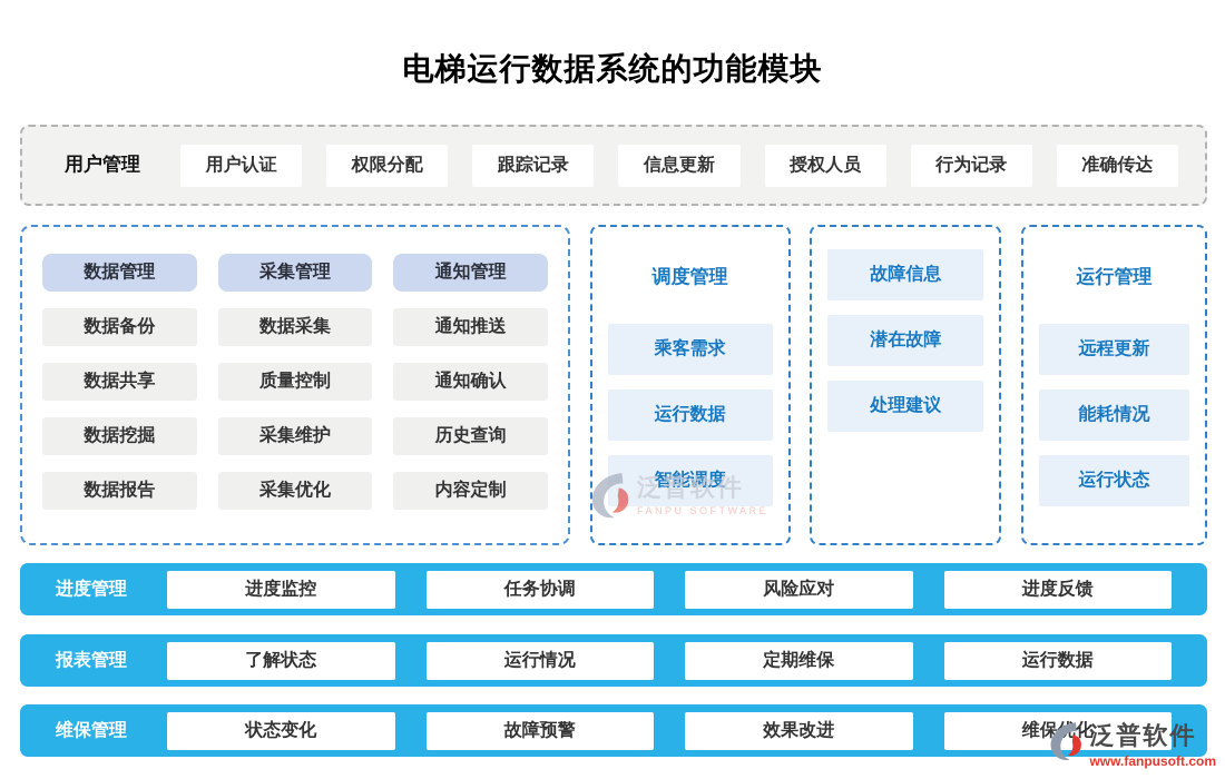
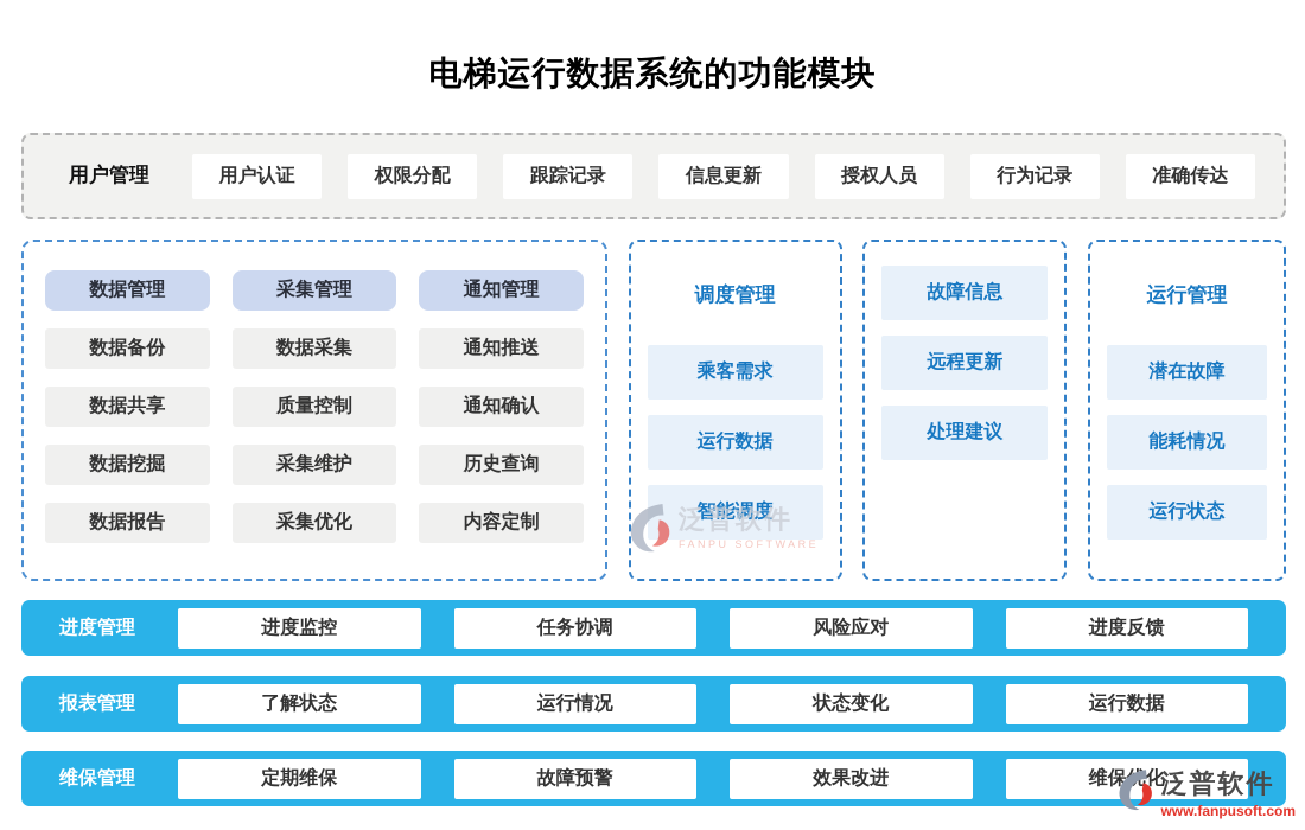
  电梯运行数据系统的功能模块
  用户管理
  用户认证
  权限分配
  跟踪记录
  信息更新
  授权人员
  行为记录
  准确传达
  数据管理
  采集管理
  通知管理
  数据备份
  数据采集
  通知推送
  数据共享
  质量控制
  通知确认
  数据挖掘
  采集维护
  历史查询
  数据报告
  采集优化
  内容定制
  调度管理
  乘客需求
  运行数据
  智能调度
  故障信息
- 潜在故障
+ 远程更新
  处理建议
  运行管理
- 远程更新
+ 潜在故障
  能耗情况
  运行状态
  进度管理
  进度监控
  任务协调
  风险应对
  进度反馈
  报表管理
  了解状态
  运行情况
- 定期维保
+ 状态变化
  运行数据
  维保管理
- 状态变化
+ 定期维保
  故障预警
  效果改进
  维保化
  泛普软件
  FANPU SOFTWARE
  泛普软件
  www.fanpusoft.com
